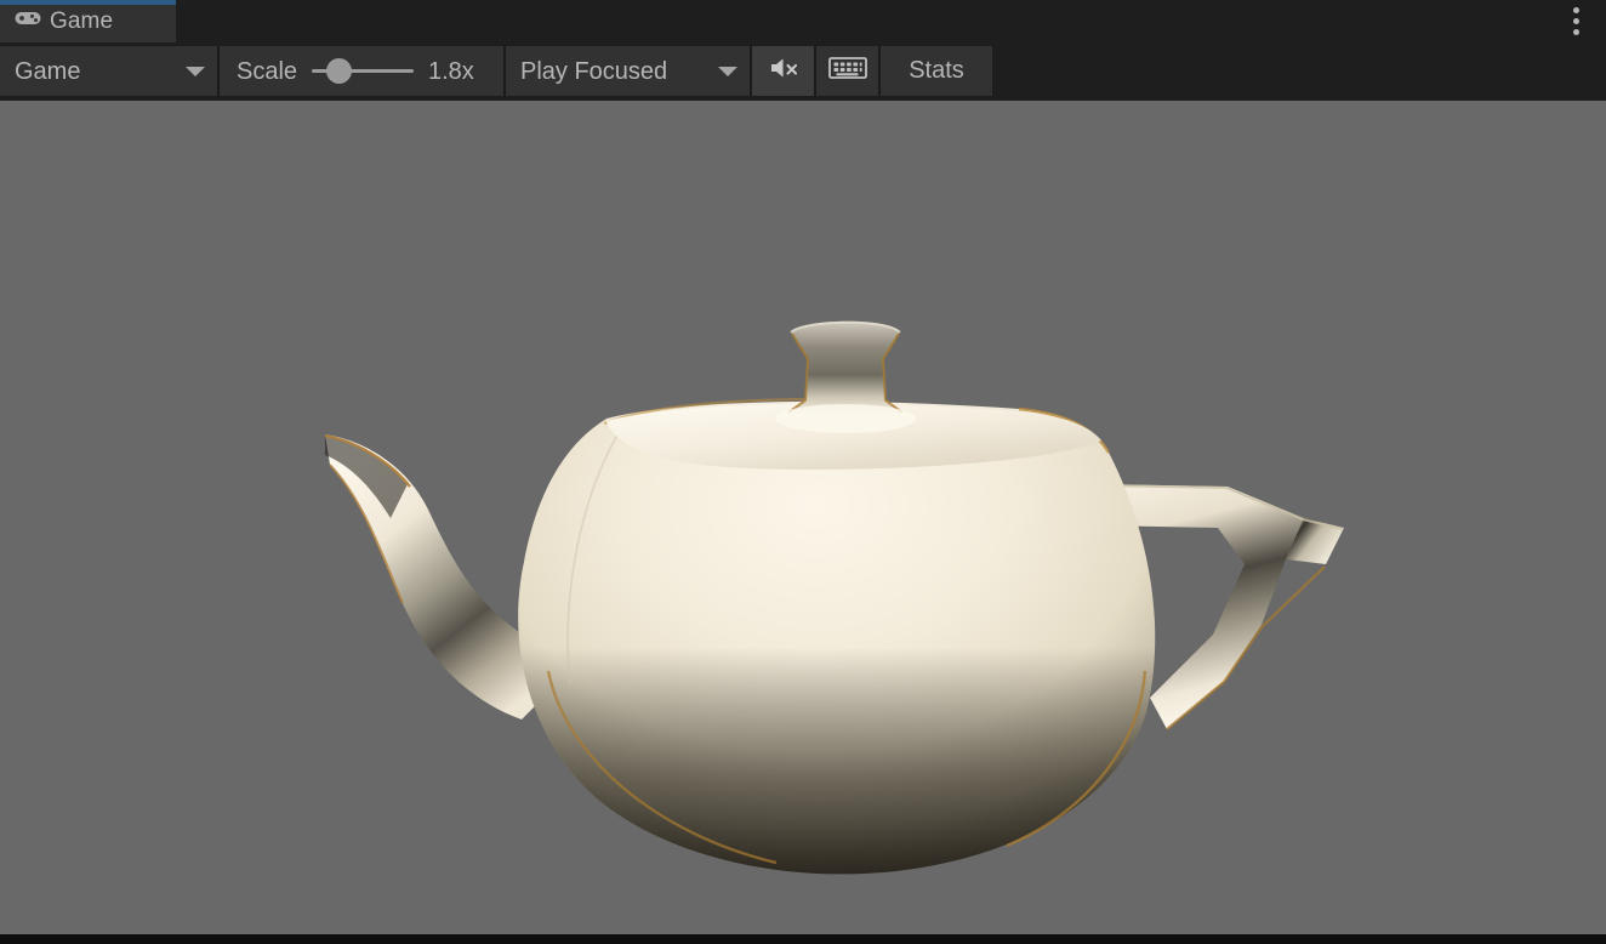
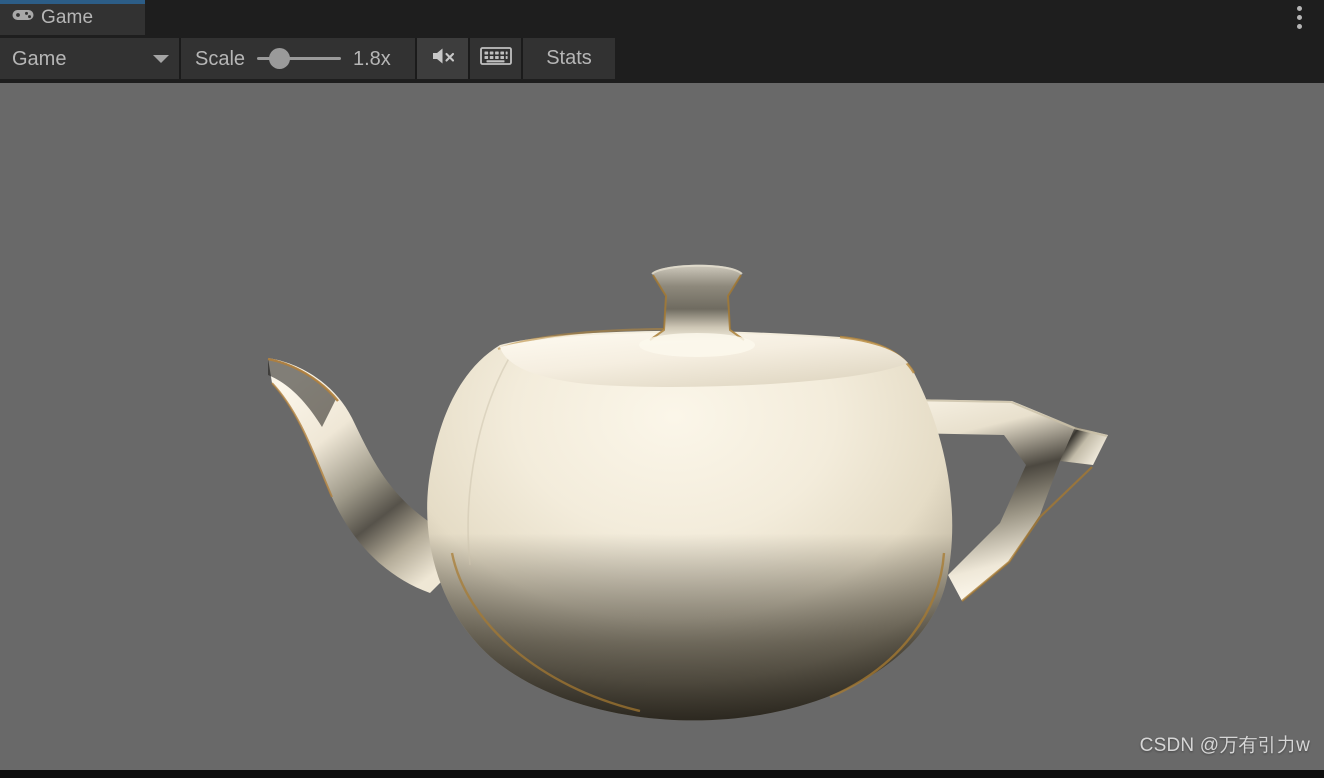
  Game
  Game
  Scale
  1.8x
- Play Focused
  Stats
+ CSDN @万有引力w
